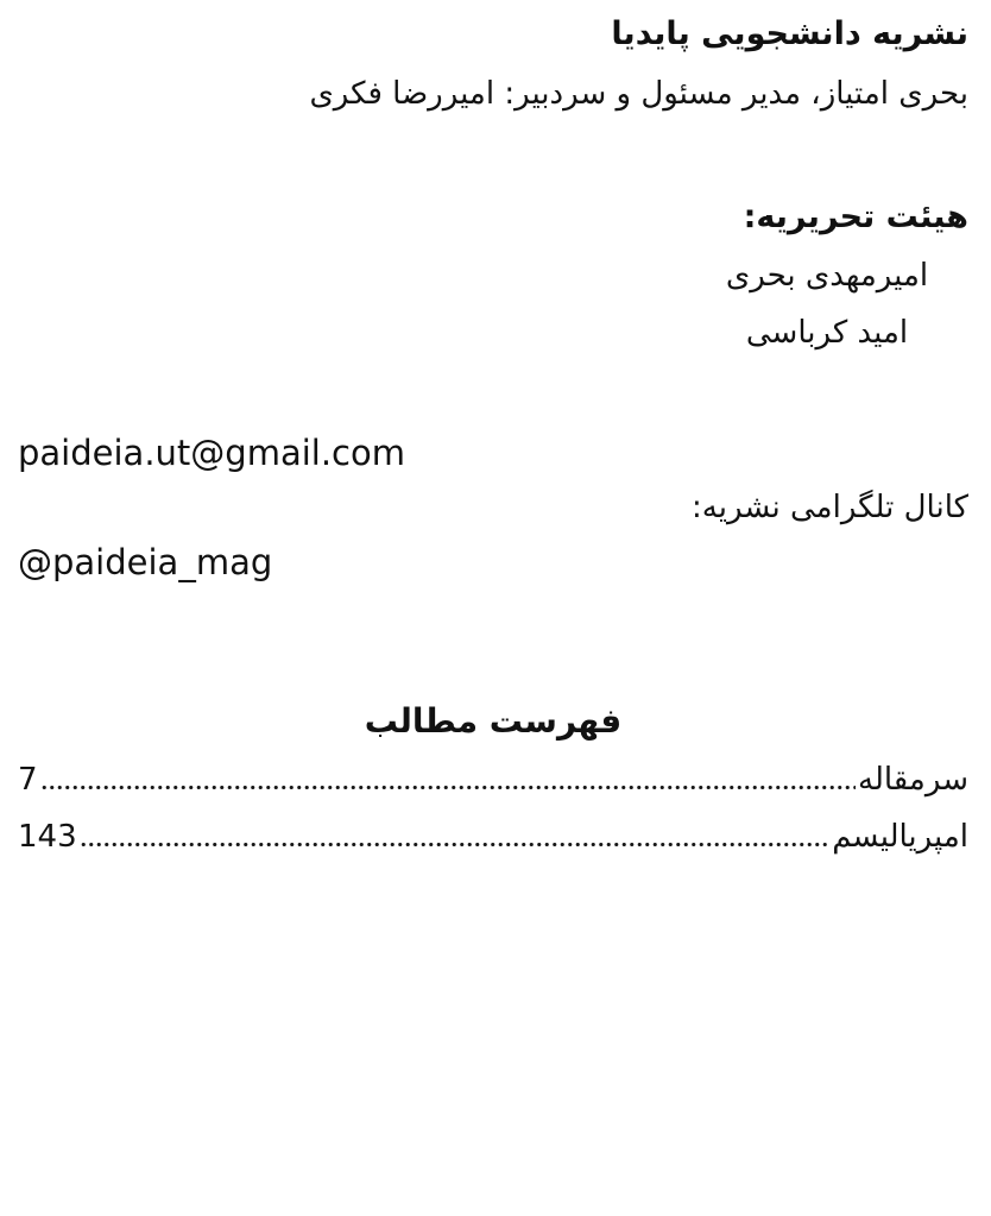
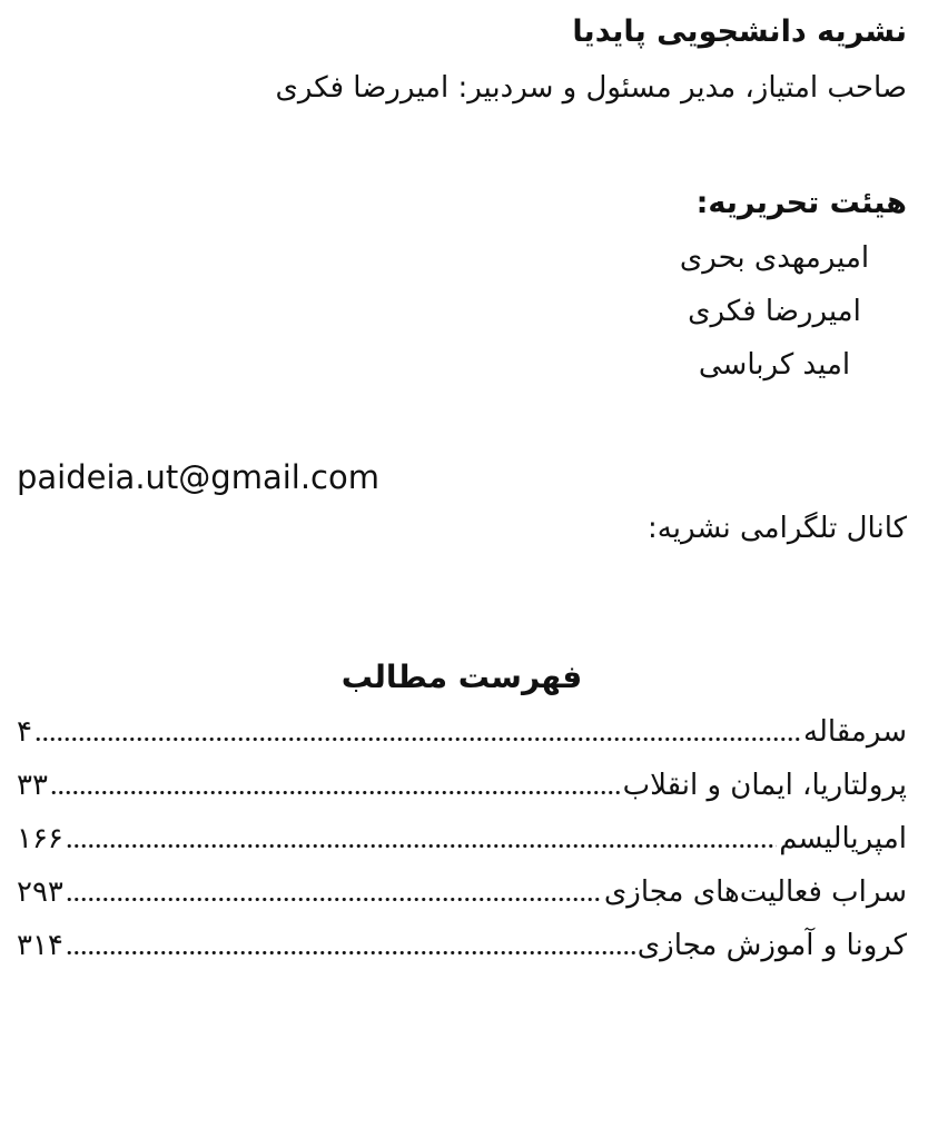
  نشریه دانشجویی پایدیا
- بحری امتیاز، مدیر مسئول و سردبیر: امیررضا فکری
+ صاحب امتیاز، مدیر مسئول و سردبیر: امیررضا فکری
  هیئت تحریریه:
  امیرمهدی بحری
+ امیررضا فکری
  امید کرباسی
  paideia.ut@gmail.com
  کانال تلگرامی نشریه:
- @paideia_mag
  فهرست مطالب
  سرمقاله
- 7
+ ۴
+ پرولتاریا، ایمان و انقلاب
+ ۳۳
  امپریالیسم
- 143
+ ۱۶۶
+ سراب فعالیت‌های مجازی
+ ۲۹۳
+ کرونا و آموزش مجازی
+ ۳۱۴
